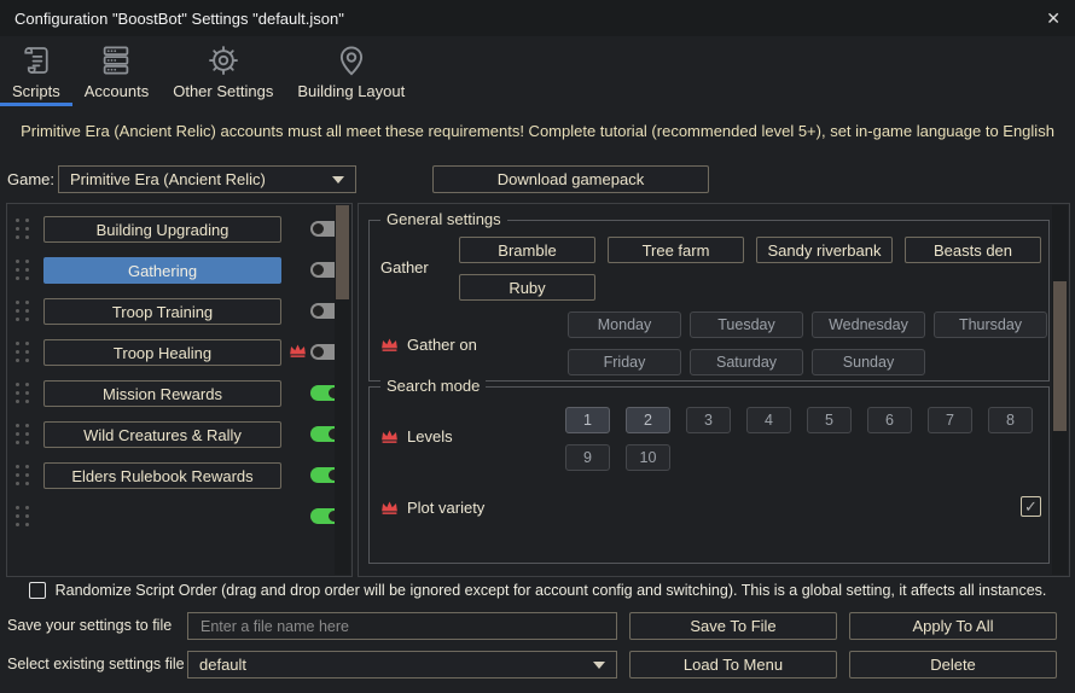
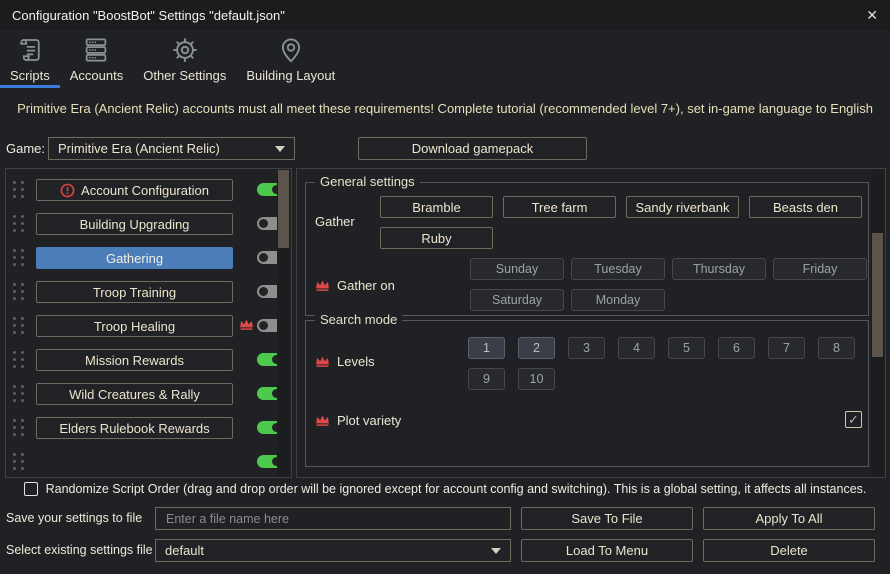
  Configuration "BoostBot" Settings "default.json"
  ✕
  Scripts
  Accounts
  Other Settings
  Building Layout
- Primitive Era (Ancient Relic) accounts must all meet these requirements! Complete tutorial (recommended level 5+), set in-game language to English
+ Primitive Era (Ancient Relic) accounts must all meet these requirements! Complete tutorial (recommended level 7+), set in-game language to English
  Game:
  Primitive Era (Ancient Relic)
  Download gamepack
+ Account Configuration
  Building Upgrading
  Gathering
  Troop Training
  Troop Healing
  Mission Rewards
  Wild Creatures & Rally
  Elders Rulebook Rewards
  General settings
  Gather
  Bramble
  Tree farm
  Sandy riverbank
  Beasts den
  Ruby
  Gather on
- Monday
+ Sunday
  Tuesday
- Wednesday
  Thursday
  Friday
  Saturday
- Sunday
+ Monday
  Search mode
  Levels
  1
  2
  3
  4
  5
  6
  7
  8
  9
  10
  Plot variety
  ✓
  Randomize Script Order (drag and drop order will be ignored except for account config and switching). This is a global setting, it affects all instances.
  Save your settings to file
  Enter a file name here
  Save To File
  Apply To All
  Select existing settings file
  default
  Load To Menu
  Delete
